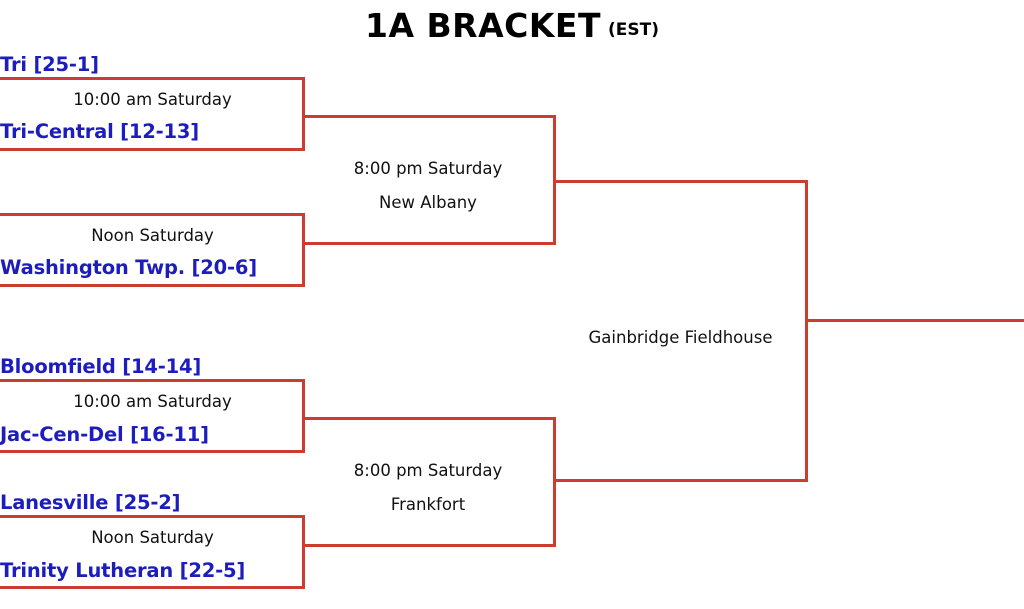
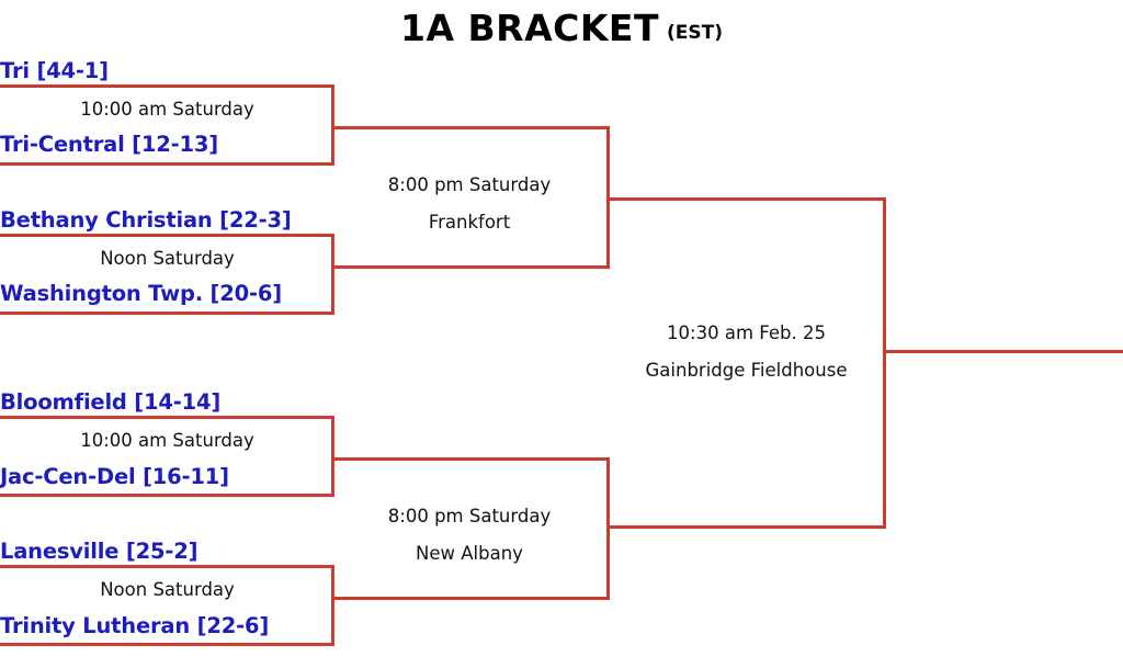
  1A BRACKET (EST)
- Tri [25-1]
+ Tri [44-1]
  10:00 am Saturday
  Tri-Central [12-13]
+ Bethany Christian [22-3]
  Noon Saturday
  Washington Twp. [20-6]
  8:00 pm Saturday
- New Albany
+ Frankfort
  Bloomfield [14-14]
  10:00 am Saturday
  Jac-Cen-Del [16-11]
  Lanesville [25-2]
  Noon Saturday
- Trinity Lutheran [22-5]
+ Trinity Lutheran [22-6]
  8:00 pm Saturday
- Frankfort
+ New Albany
+ 10:30 am Feb. 25
  Gainbridge Fieldhouse
